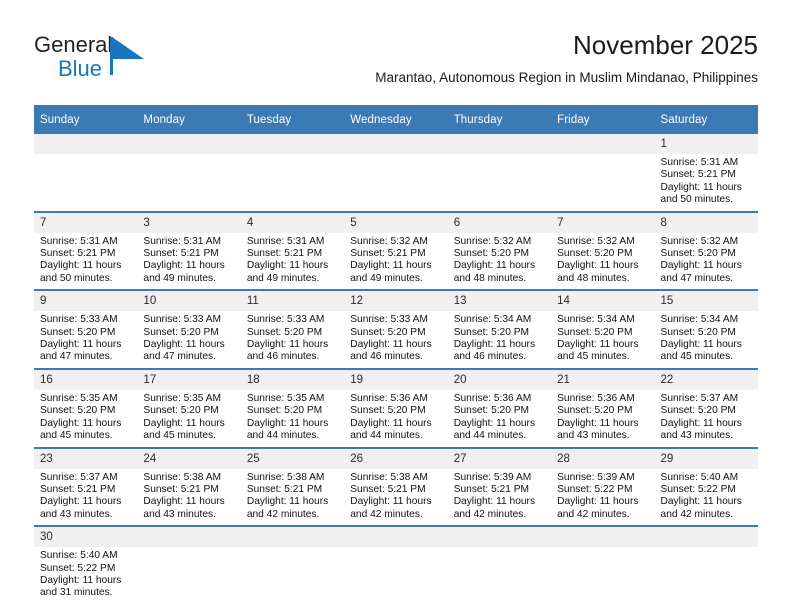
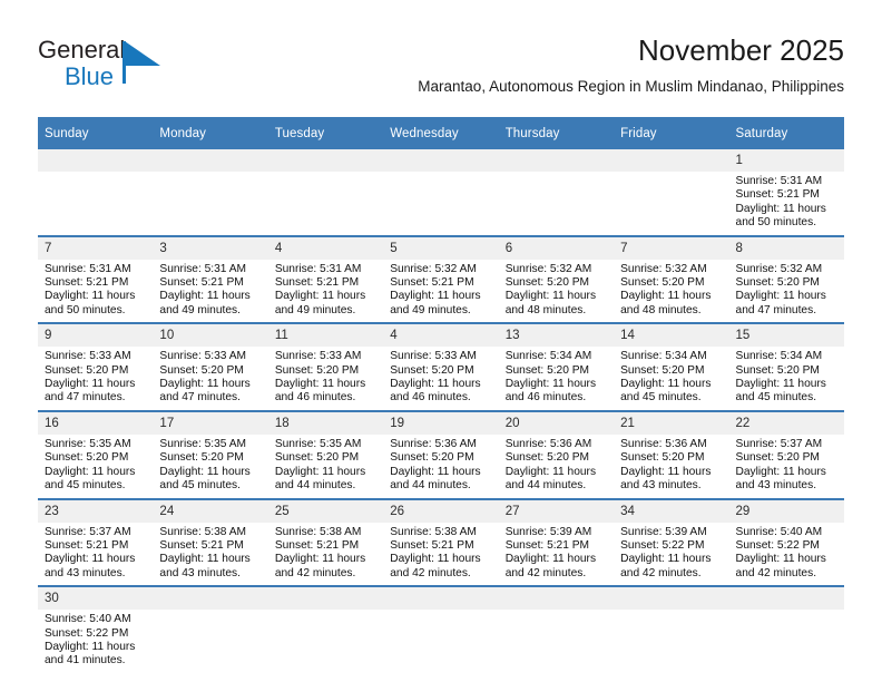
  General
  Blue
  November 2025
  Marantao, Autonomous Region in Muslim Mindanao, Philippines
  Sunday	Monday	Tuesday	Wednesday	Thursday	Friday	Saturday
  						1Sunrise: 5:31 AMSunset: 5:21 PMDaylight: 11 hoursand 50 minutes.
  7Sunrise: 5:31 AMSunset: 5:21 PMDaylight: 11 hoursand 50 minutes.	3Sunrise: 5:31 AMSunset: 5:21 PMDaylight: 11 hoursand 49 minutes.	4Sunrise: 5:31 AMSunset: 5:21 PMDaylight: 11 hoursand 49 minutes.	5Sunrise: 5:32 AMSunset: 5:21 PMDaylight: 11 hoursand 49 minutes.	6Sunrise: 5:32 AMSunset: 5:20 PMDaylight: 11 hoursand 48 minutes.	7Sunrise: 5:32 AMSunset: 5:20 PMDaylight: 11 hoursand 48 minutes.	8Sunrise: 5:32 AMSunset: 5:20 PMDaylight: 11 hoursand 47 minutes.
- 9Sunrise: 5:33 AMSunset: 5:20 PMDaylight: 11 hoursand 47 minutes.	10Sunrise: 5:33 AMSunset: 5:20 PMDaylight: 11 hoursand 47 minutes.	11Sunrise: 5:33 AMSunset: 5:20 PMDaylight: 11 hoursand 46 minutes.	12Sunrise: 5:33 AMSunset: 5:20 PMDaylight: 11 hoursand 46 minutes.	13Sunrise: 5:34 AMSunset: 5:20 PMDaylight: 11 hoursand 46 minutes.	14Sunrise: 5:34 AMSunset: 5:20 PMDaylight: 11 hoursand 45 minutes.	15Sunrise: 5:34 AMSunset: 5:20 PMDaylight: 11 hoursand 45 minutes.
+ 9Sunrise: 5:33 AMSunset: 5:20 PMDaylight: 11 hoursand 47 minutes.	10Sunrise: 5:33 AMSunset: 5:20 PMDaylight: 11 hoursand 47 minutes.	11Sunrise: 5:33 AMSunset: 5:20 PMDaylight: 11 hoursand 46 minutes.	4Sunrise: 5:33 AMSunset: 5:20 PMDaylight: 11 hoursand 46 minutes.	13Sunrise: 5:34 AMSunset: 5:20 PMDaylight: 11 hoursand 46 minutes.	14Sunrise: 5:34 AMSunset: 5:20 PMDaylight: 11 hoursand 45 minutes.	15Sunrise: 5:34 AMSunset: 5:20 PMDaylight: 11 hoursand 45 minutes.
  16Sunrise: 5:35 AMSunset: 5:20 PMDaylight: 11 hoursand 45 minutes.	17Sunrise: 5:35 AMSunset: 5:20 PMDaylight: 11 hoursand 45 minutes.	18Sunrise: 5:35 AMSunset: 5:20 PMDaylight: 11 hoursand 44 minutes.	19Sunrise: 5:36 AMSunset: 5:20 PMDaylight: 11 hoursand 44 minutes.	20Sunrise: 5:36 AMSunset: 5:20 PMDaylight: 11 hoursand 44 minutes.	21Sunrise: 5:36 AMSunset: 5:20 PMDaylight: 11 hoursand 43 minutes.	22Sunrise: 5:37 AMSunset: 5:20 PMDaylight: 11 hoursand 43 minutes.
- 23Sunrise: 5:37 AMSunset: 5:21 PMDaylight: 11 hoursand 43 minutes.	24Sunrise: 5:38 AMSunset: 5:21 PMDaylight: 11 hoursand 43 minutes.	25Sunrise: 5:38 AMSunset: 5:21 PMDaylight: 11 hoursand 42 minutes.	26Sunrise: 5:38 AMSunset: 5:21 PMDaylight: 11 hoursand 42 minutes.	27Sunrise: 5:39 AMSunset: 5:21 PMDaylight: 11 hoursand 42 minutes.	28Sunrise: 5:39 AMSunset: 5:22 PMDaylight: 11 hoursand 42 minutes.	29Sunrise: 5:40 AMSunset: 5:22 PMDaylight: 11 hoursand 42 minutes.
+ 23Sunrise: 5:37 AMSunset: 5:21 PMDaylight: 11 hoursand 43 minutes.	24Sunrise: 5:38 AMSunset: 5:21 PMDaylight: 11 hoursand 43 minutes.	25Sunrise: 5:38 AMSunset: 5:21 PMDaylight: 11 hoursand 42 minutes.	26Sunrise: 5:38 AMSunset: 5:21 PMDaylight: 11 hoursand 42 minutes.	27Sunrise: 5:39 AMSunset: 5:21 PMDaylight: 11 hoursand 42 minutes.	34Sunrise: 5:39 AMSunset: 5:22 PMDaylight: 11 hoursand 42 minutes.	29Sunrise: 5:40 AMSunset: 5:22 PMDaylight: 11 hoursand 42 minutes.
- 30Sunrise: 5:40 AMSunset: 5:22 PMDaylight: 11 hoursand 31 minutes.
+ 30Sunrise: 5:40 AMSunset: 5:22 PMDaylight: 11 hoursand 41 minutes.
